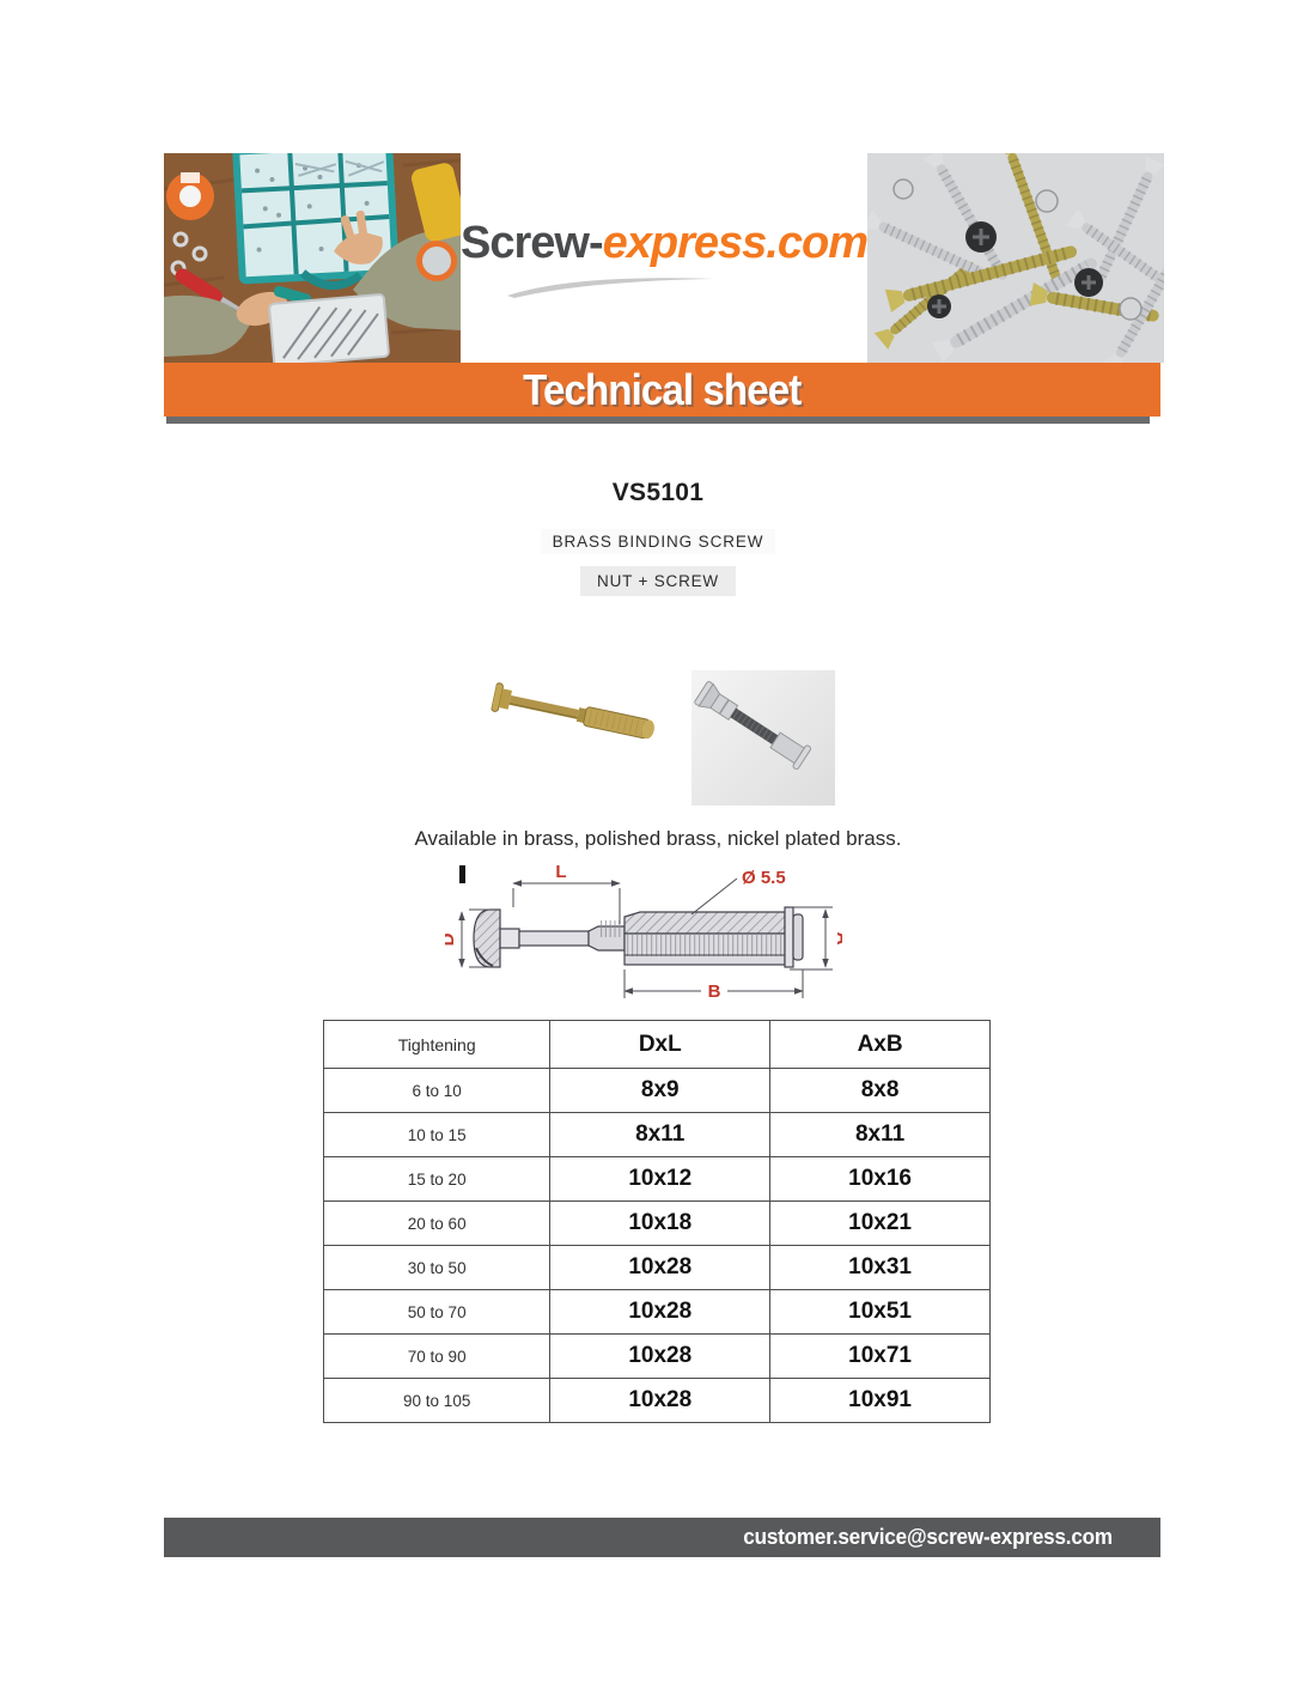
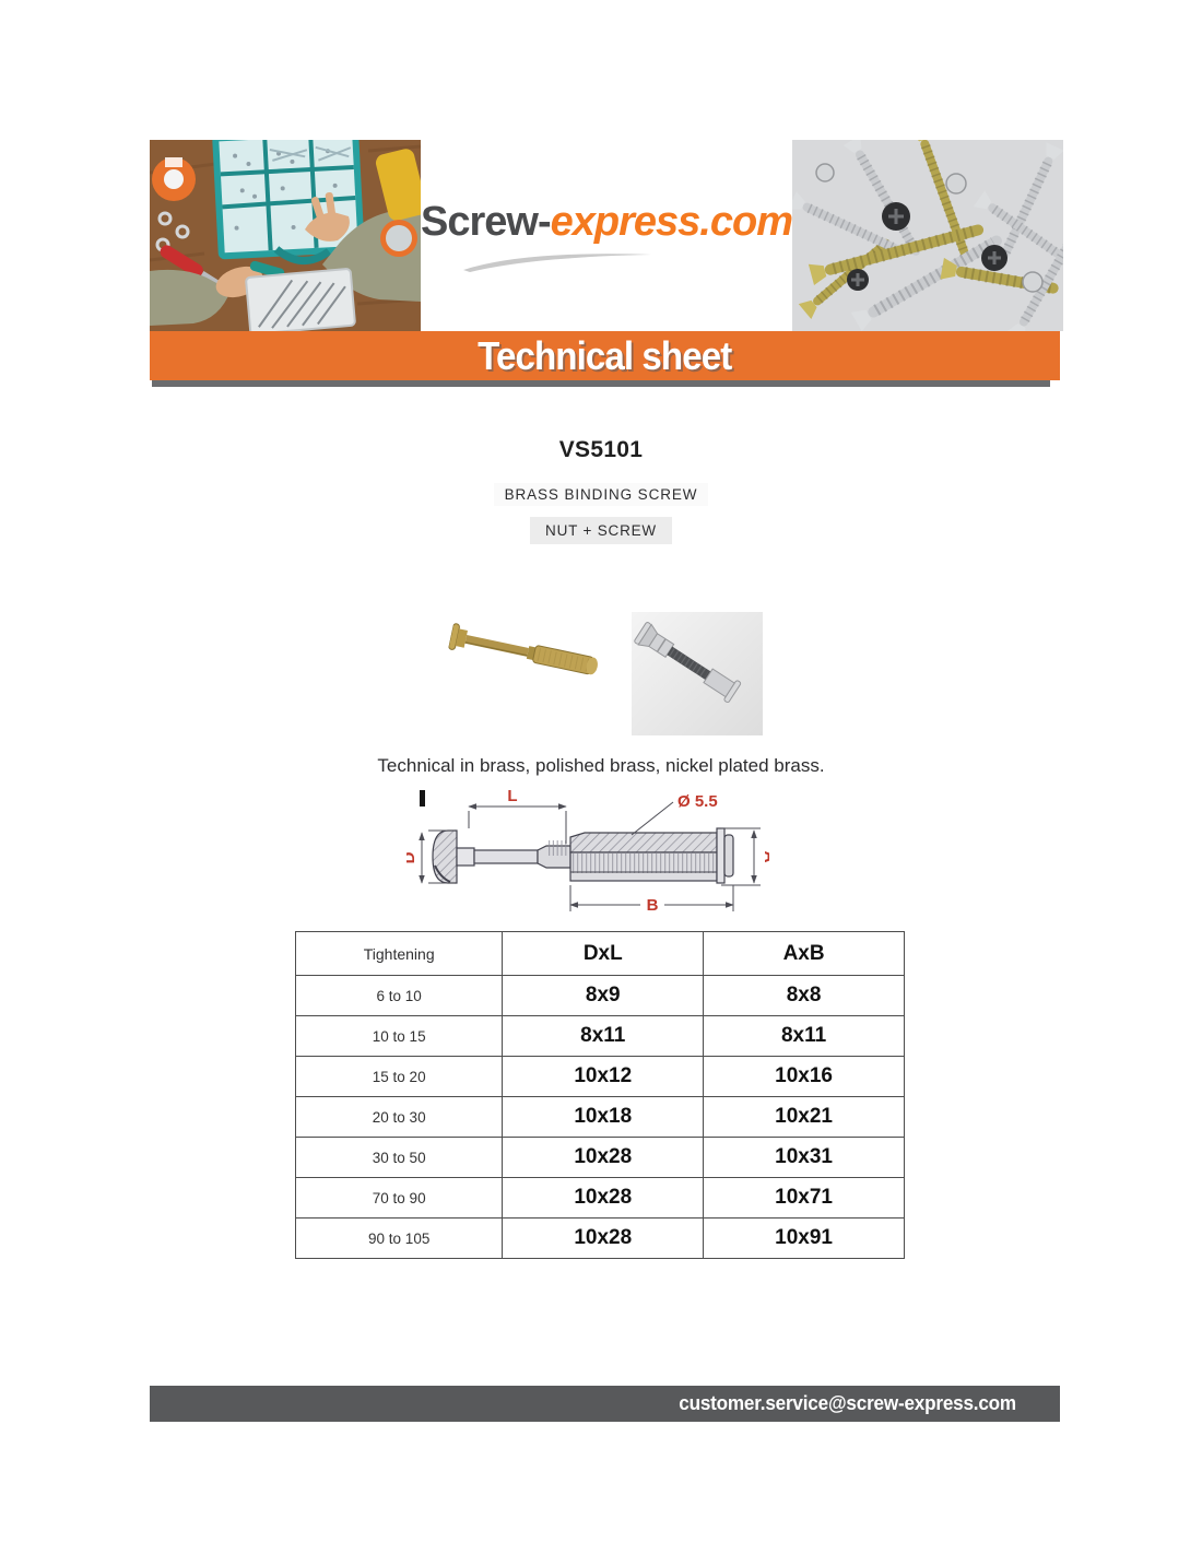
  Screw-express.com
  Technical sheet
  VS5101
  BRASS BINDING SCREW
  NUT + SCREW
- Available in brass, polished brass, nickel plated brass.
+ Technical in brass, polished brass, nickel plated brass.
  L
  Ø 5.5
  B
  Tightening	DxL	AxB
  6 to 10	8x9	8x8
  10 to 15	8x11	8x11
  15 to 20	10x12	10x16
- 20 to 60	10x18	10x21
+ 20 to 30	10x18	10x21
  30 to 50	10x28	10x31
- 50 to 70	10x28	10x51
  70 to 90	10x28	10x71
  90 to 105	10x28	10x91
  customer.service@screw-express.com
